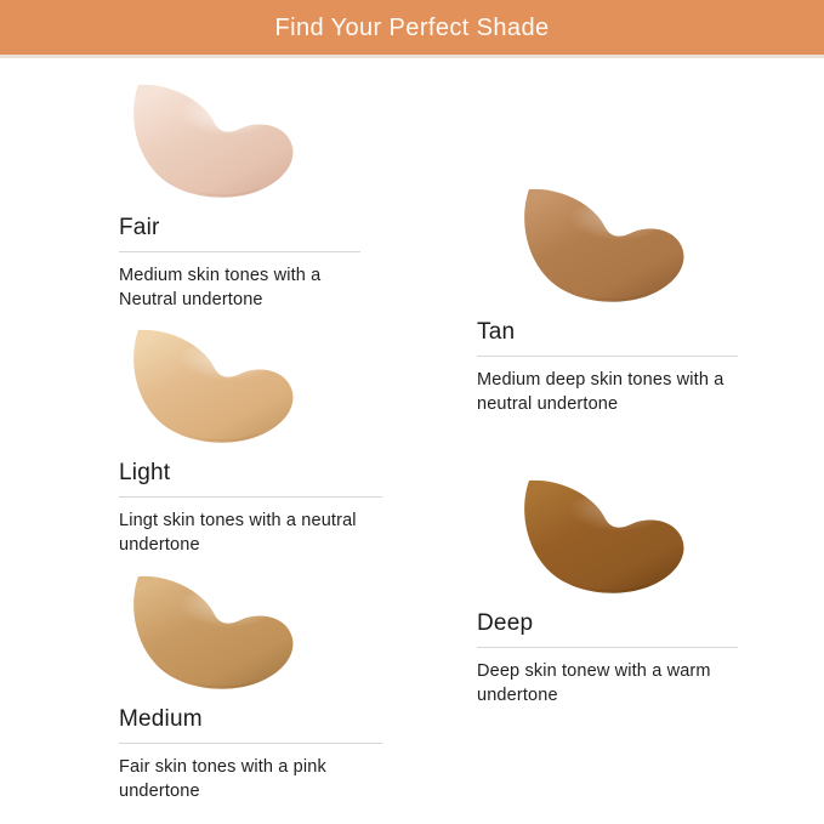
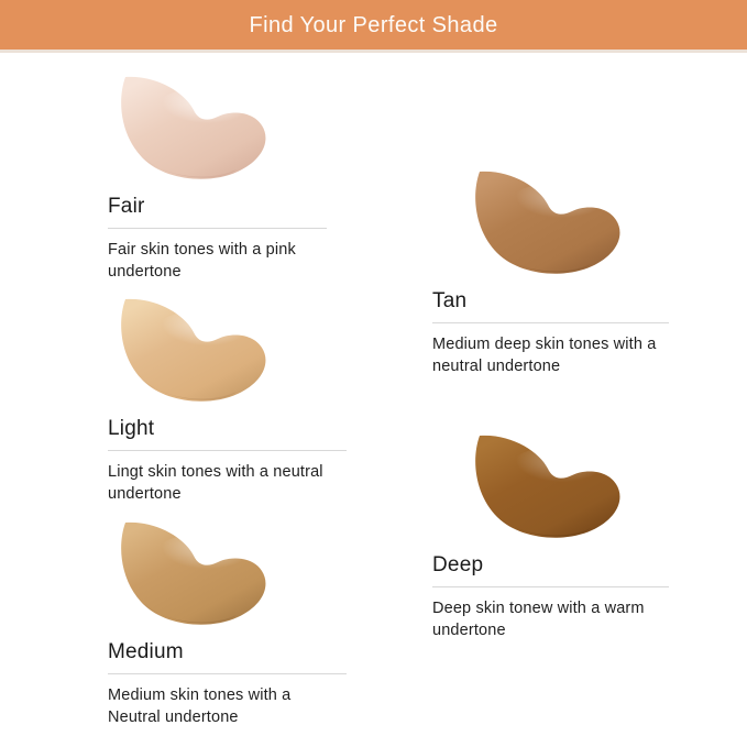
  Find Your Perfect Shade
  Fair
- Medium skin tones with a Neutral undertone
+ Fair skin tones with a pink undertone
  Light
  Lingt skin tones with a neutral undertone
  Medium
- Fair skin tones with a pink undertone
+ Medium skin tones with a Neutral undertone
  Tan
  Medium deep skin tones with a neutral undertone
  Deep
  Deep skin tonew with a warm undertone
